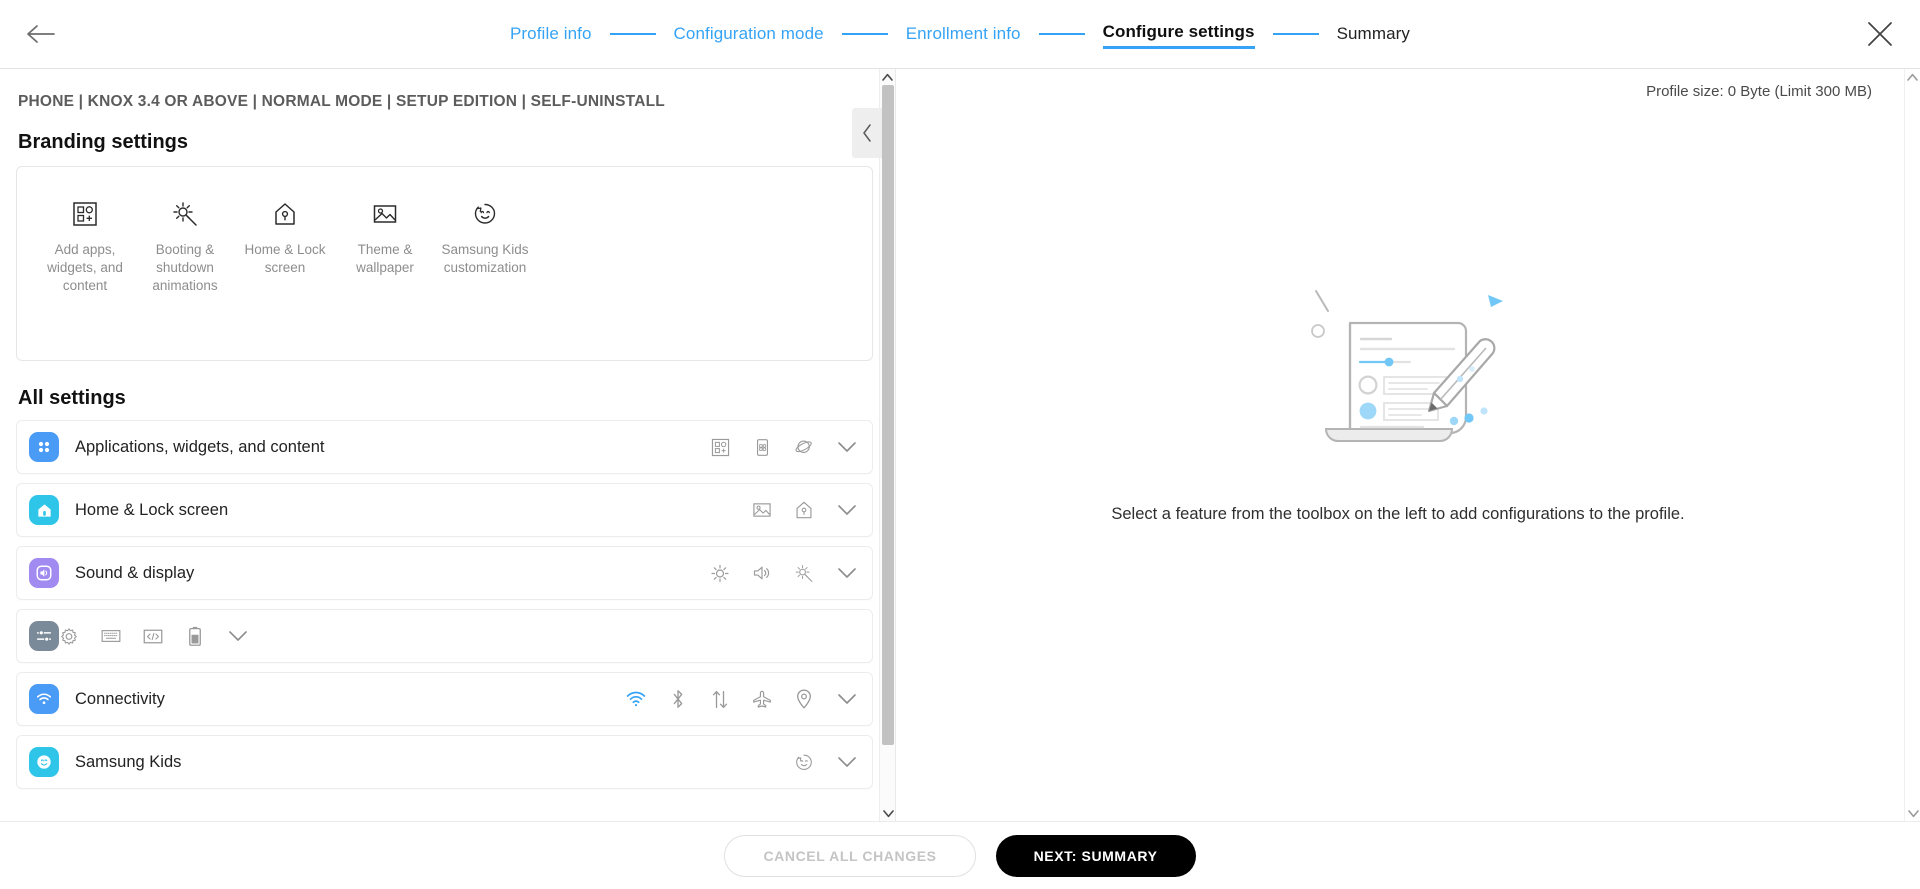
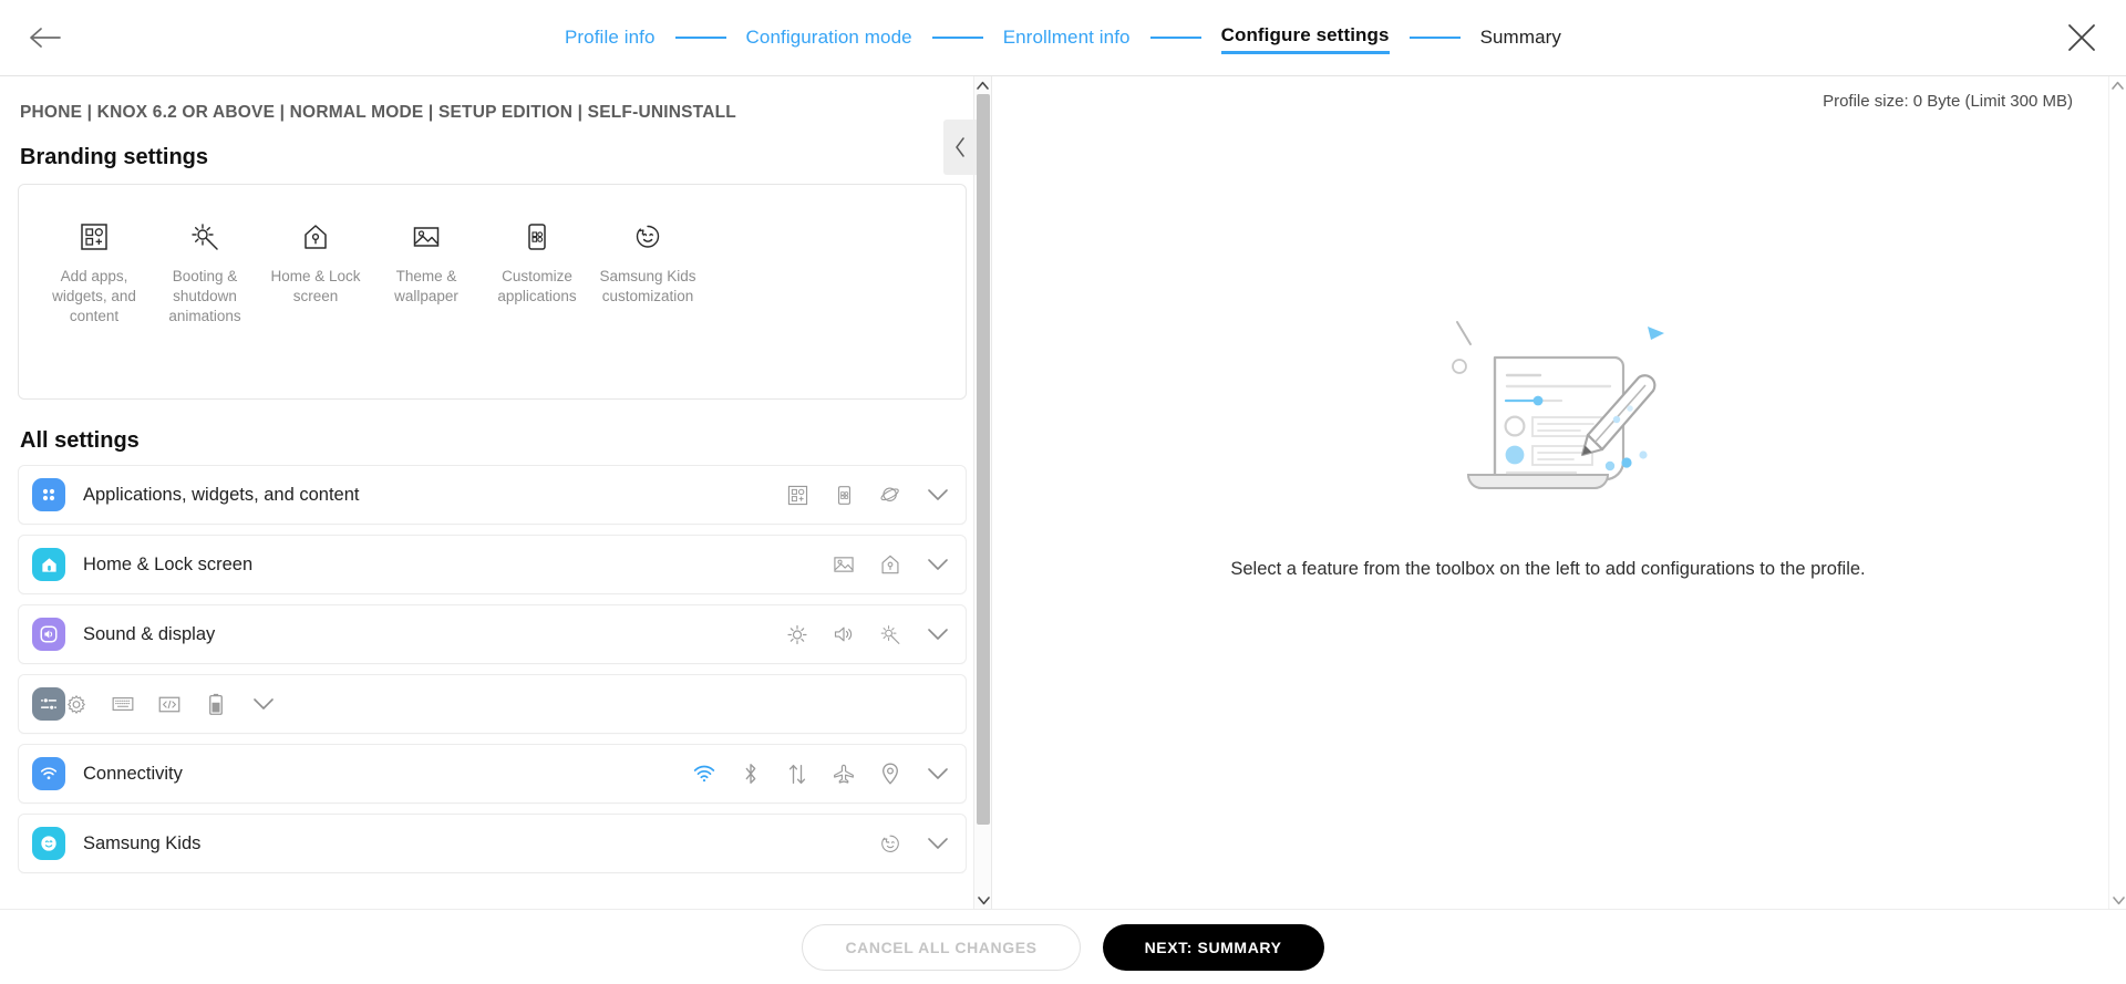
  Profile info
  Configuration mode
  Enrollment info
  Configure settings
  Summary
- PHONE | KNOX 3.4 OR ABOVE | NORMAL MODE | SETUP EDITION | SELF-UNINSTALL
+ PHONE | KNOX 6.2 OR ABOVE | NORMAL MODE | SETUP EDITION | SELF-UNINSTALL
  Branding settings
  Add apps, widgets, and content
  Booting & shutdown animations
  Home & Lock screen
  Theme & wallpaper
+ Customize applications
  Samsung Kids customization
  All settings
  Applications, widgets, and content
  Home & Lock screen
  Sound & display
  Connectivity
  Samsung Kids
  Profile size: 0 Byte (Limit 300 MB)
  Select a feature from the toolbox on the left to add configurations to the profile.
  CANCEL ALL CHANGES
  NEXT: SUMMARY
